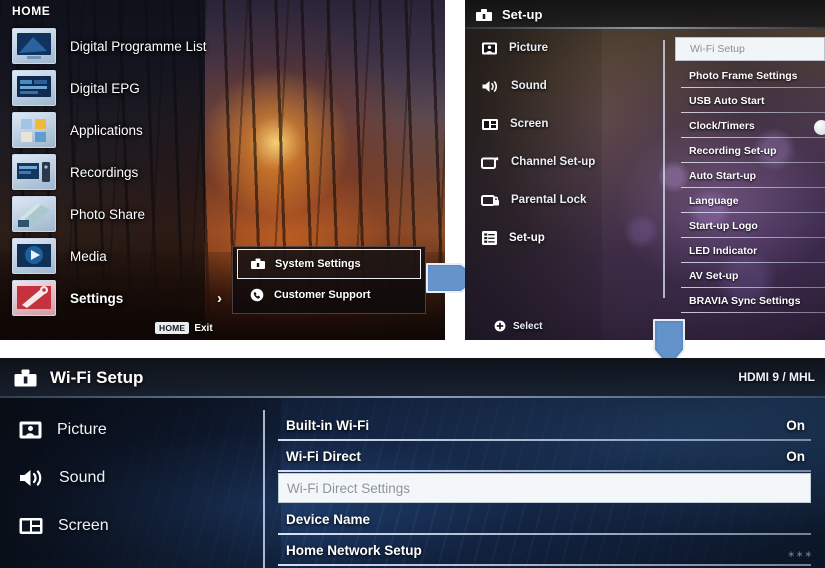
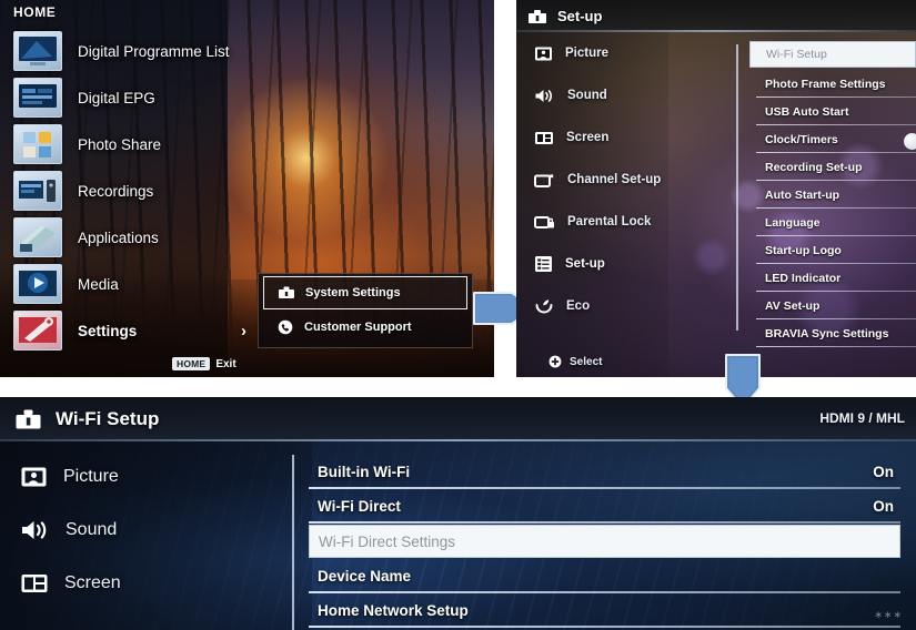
  HOME
  Digital Programme List
  Digital EPG
- Applications
+ Photo Share
  Recordings
- Photo Share
+ Applications
  Media
  Settings
  ›
  HOME
  Exit
  System Settings
  Customer Support
  Set-up
  Picture
  Sound
  Screen
  Channel Set-up
  Parental Lock
  Set-up
+ Eco
  Select
  Wi-Fi Setup
  Photo Frame Settings
  USB Auto Start
  Clock/Timers
  Recording Set-up
  Auto Start-up
  Language
  Start-up Logo
  LED Indicator
  AV Set-up
  BRAVIA Sync Settings
  Wi-Fi Setup
  HDMI 9 / MHL
  Picture
  Sound
  Screen
  Built-in Wi-Fi
  On
  Wi-Fi Direct
  On
  Wi-Fi Direct Settings
  Device Name
  Home Network Setup
  ∗∗∗
